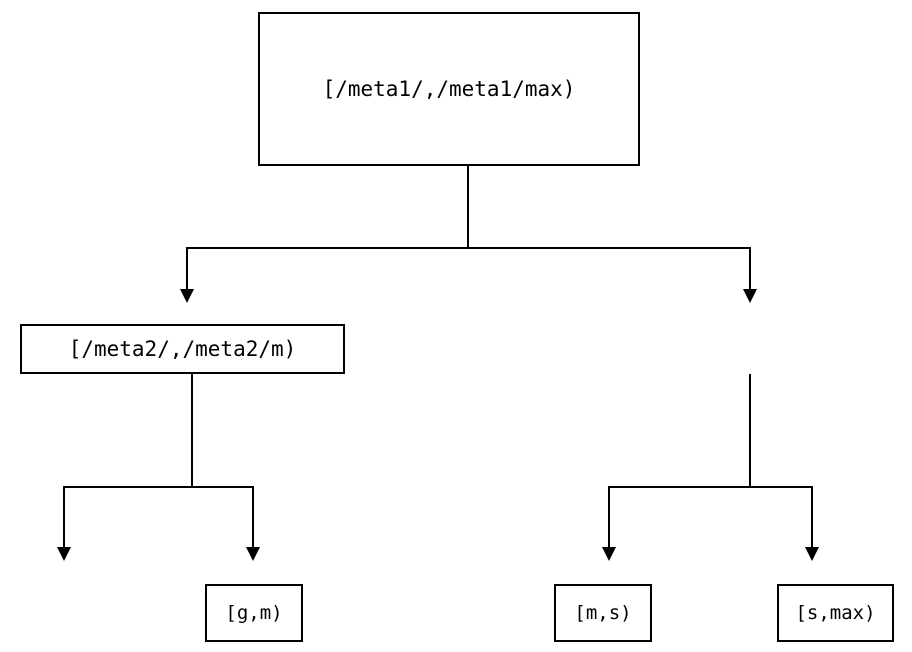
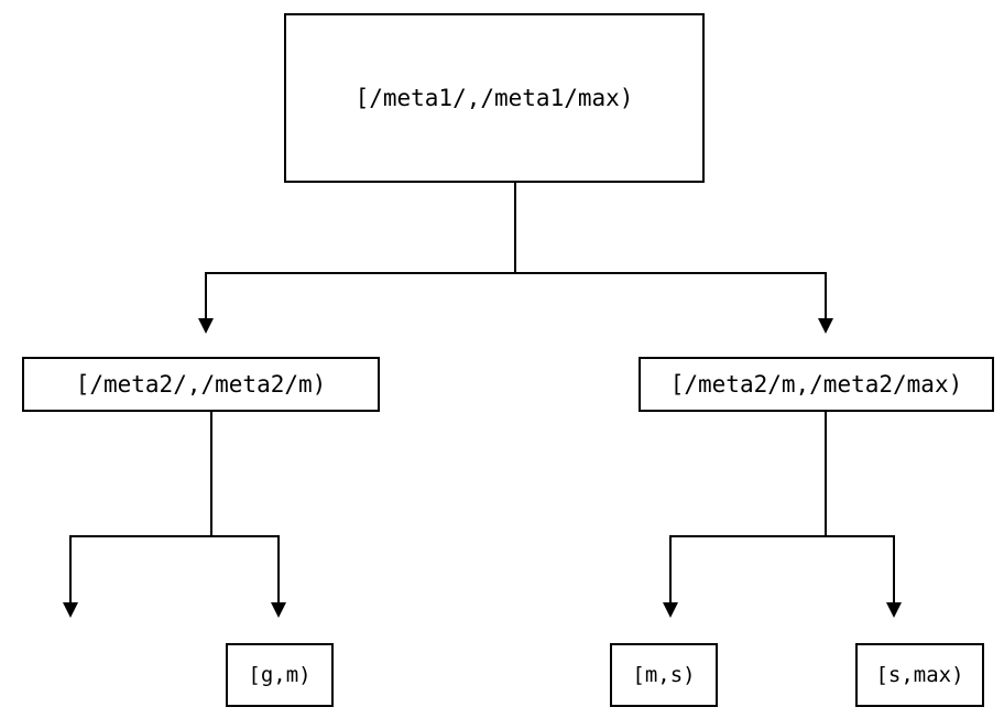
  [/meta1/,/meta1/max)
  [/meta2/,/meta2/m)
+ [/meta2/m,/meta2/max)
  [g,m)
  [m,s)
  [s,max)
